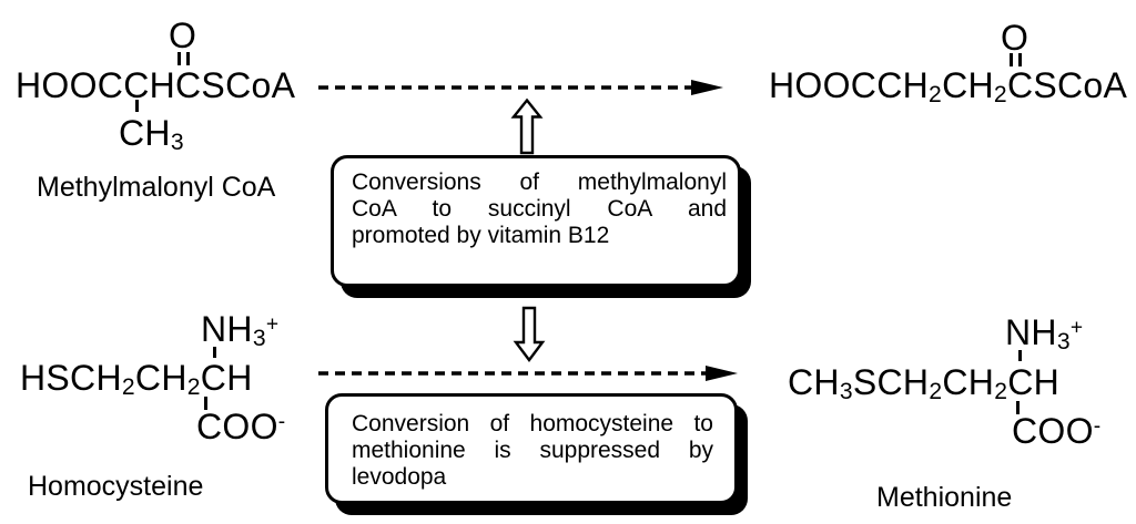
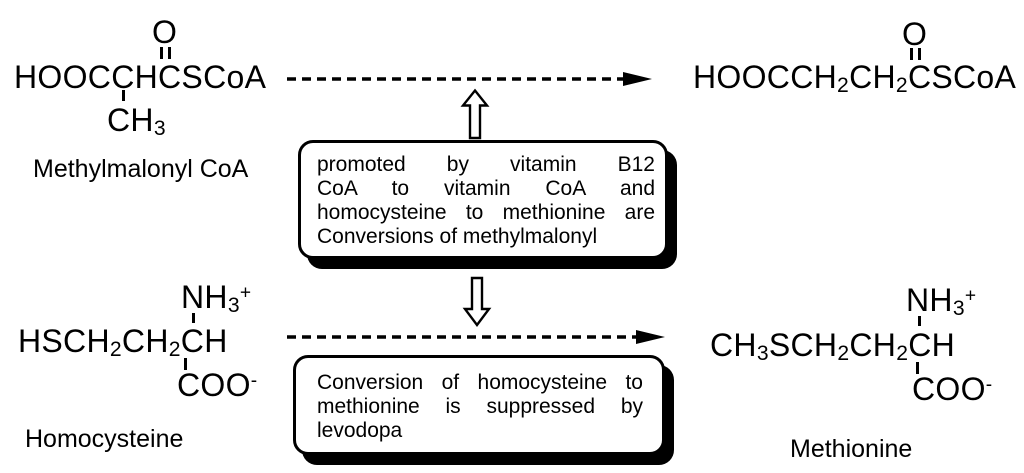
  O
  HOOCCHCSCoA
  CH3
  Methylmalonyl CoA
  O
  HOOCCH2CH2CSCoA
  NH3+
  HSCH2CH2CH
  COO-
  Homocysteine
  NH3+
  CH3SCH2CH2CH
  COO-
  Methionine
- Conversions of methylmalonyl
+ promoted by vitamin B12
- CoA to succinyl CoA and
+ CoA to vitamin CoA and
+ homocysteine to methionine are
- promoted by vitamin B12
+ Conversions of methylmalonyl
  Conversion of homocysteine to
  methionine is suppressed by
  levodopa
